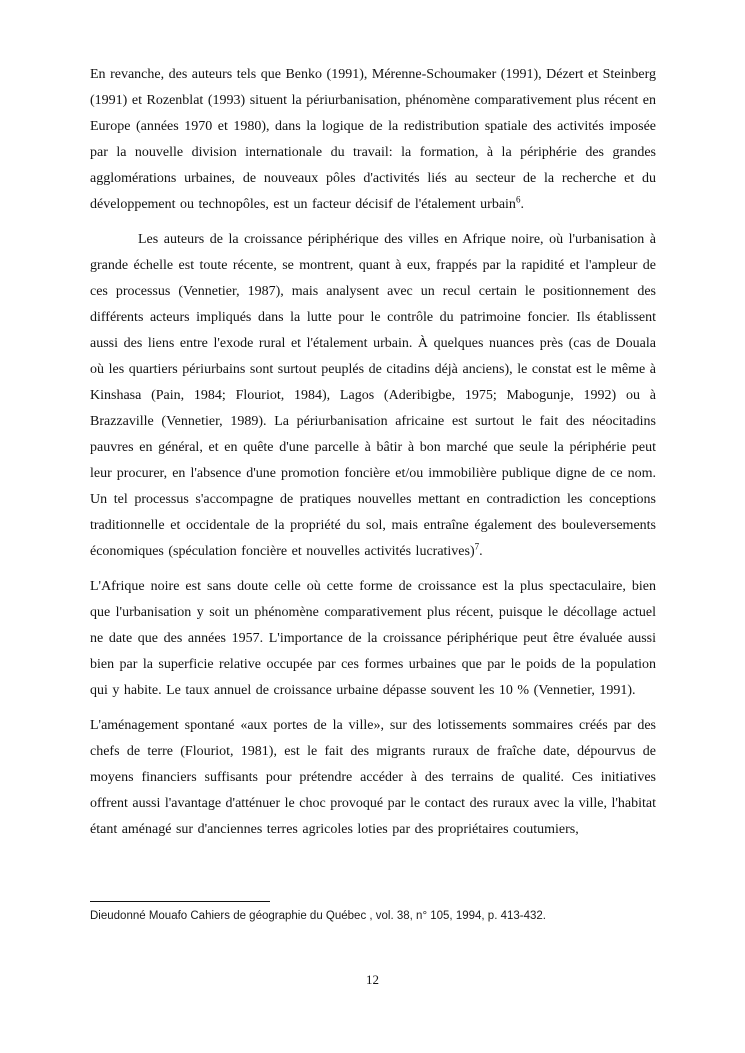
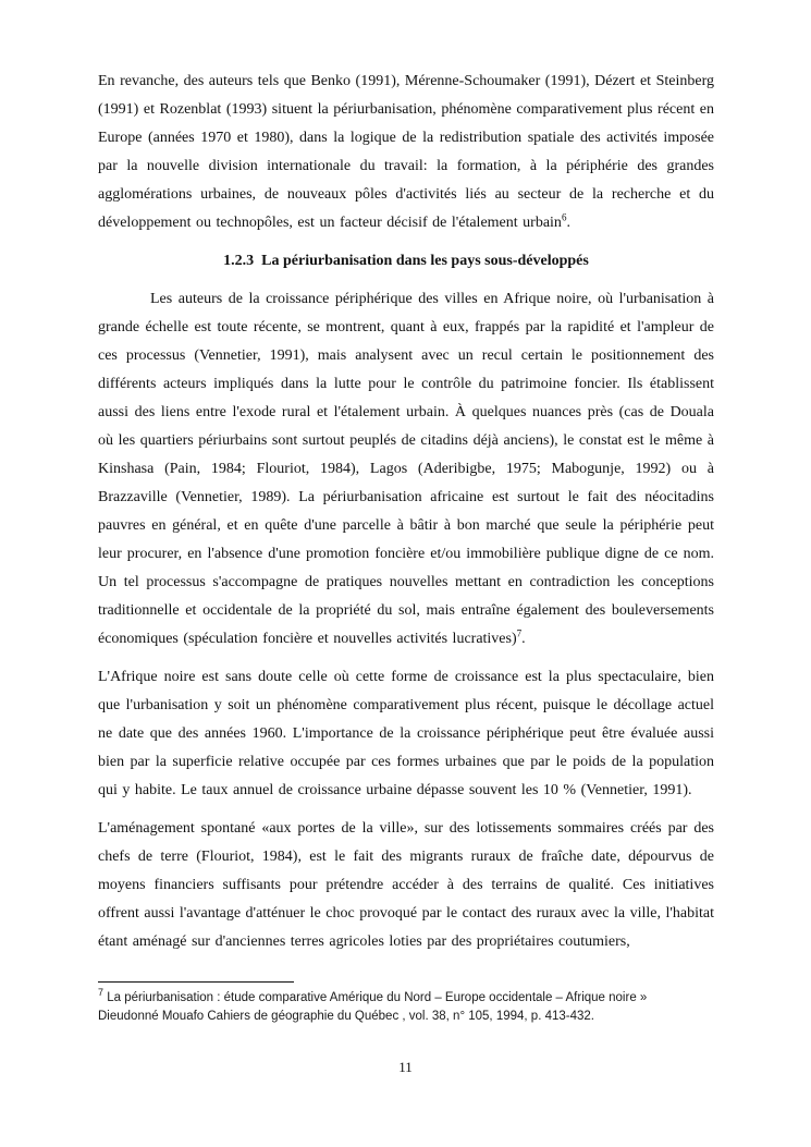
  En revanche, des auteurs tels que Benko (1991), Mérenne-Schoumaker (1991), Dézert et Steinberg (1991) et Rozenblat (1993) situent la périurbanisation, phénomène comparativement plus récent en Europe (années 1970 et 1980), dans la logique de la redistribution spatiale des activités imposée par la nouvelle division internationale du travail: la formation, à la périphérie des grandes agglomérations urbaines, de nouveaux pôles d'activités liés au secteur de la recherche et du développement ou technopôles, est un facteur décisif de l'étalement urbain6.
+ 1.2.3 La périurbanisation dans les pays sous-développés
- Les auteurs de la croissance périphérique des villes en Afrique noire, où l'urbanisation à grande échelle est toute récente, se montrent, quant à eux, frappés par la rapidité et l'ampleur de ces processus (Vennetier, 1987), mais analysent avec un recul certain le positionnement des différents acteurs impliqués dans la lutte pour le contrôle du patrimoine foncier. Ils établissent aussi des liens entre l'exode rural et l'étalement urbain. À quelques nuances près (cas de Douala où les quartiers périurbains sont surtout peuplés de citadins déjà anciens), le constat est le même à Kinshasa (Pain, 1984; Flouriot, 1984), Lagos (Aderibigbe, 1975; Mabogunje, 1992) ou à Brazzaville (Vennetier, 1989). La périurbanisation africaine est surtout le fait des néocitadins pauvres en général, et en quête d'une parcelle à bâtir à bon marché que seule la périphérie peut leur procurer, en l'absence d'une promotion foncière et/ou immobilière publique digne de ce nom. Un tel processus s'accompagne de pratiques nouvelles mettant en contradiction les conceptions traditionnelle et occidentale de la propriété du sol, mais entraîne également des bouleversements économiques (spéculation foncière et nouvelles activités lucratives)7.
+ Les auteurs de la croissance périphérique des villes en Afrique noire, où l'urbanisation à grande échelle est toute récente, se montrent, quant à eux, frappés par la rapidité et l'ampleur de ces processus (Vennetier, 1991), mais analysent avec un recul certain le positionnement des différents acteurs impliqués dans la lutte pour le contrôle du patrimoine foncier. Ils établissent aussi des liens entre l'exode rural et l'étalement urbain. À quelques nuances près (cas de Douala où les quartiers périurbains sont surtout peuplés de citadins déjà anciens), le constat est le même à Kinshasa (Pain, 1984; Flouriot, 1984), Lagos (Aderibigbe, 1975; Mabogunje, 1992) ou à Brazzaville (Vennetier, 1989). La périurbanisation africaine est surtout le fait des néocitadins pauvres en général, et en quête d'une parcelle à bâtir à bon marché que seule la périphérie peut leur procurer, en l'absence d'une promotion foncière et/ou immobilière publique digne de ce nom. Un tel processus s'accompagne de pratiques nouvelles mettant en contradiction les conceptions traditionnelle et occidentale de la propriété du sol, mais entraîne également des bouleversements économiques (spéculation foncière et nouvelles activités lucratives)7.
- L'Afrique noire est sans doute celle où cette forme de croissance est la plus spectaculaire, bien que l'urbanisation y soit un phénomène comparativement plus récent, puisque le décollage actuel ne date que des années 1957. L'importance de la croissance périphérique peut être évaluée aussi bien par la superficie relative occupée par ces formes urbaines que par le poids de la population qui y habite. Le taux annuel de croissance urbaine dépasse souvent les 10 % (Vennetier, 1991).
+ L'Afrique noire est sans doute celle où cette forme de croissance est la plus spectaculaire, bien que l'urbanisation y soit un phénomène comparativement plus récent, puisque le décollage actuel ne date que des années 1960. L'importance de la croissance périphérique peut être évaluée aussi bien par la superficie relative occupée par ces formes urbaines que par le poids de la population qui y habite. Le taux annuel de croissance urbaine dépasse souvent les 10 % (Vennetier, 1991).
- L'aménagement spontané «aux portes de la ville», sur des lotissements sommaires créés par des chefs de terre (Flouriot, 1981), est le fait des migrants ruraux de fraîche date, dépourvus de moyens financiers suffisants pour prétendre accéder à des terrains de qualité. Ces initiatives offrent aussi l'avantage d'atténuer le choc provoqué par le contact des ruraux avec la ville, l'habitat étant aménagé sur d'anciennes terres agricoles loties par des propriétaires coutumiers,
+ L'aménagement spontané «aux portes de la ville», sur des lotissements sommaires créés par des chefs de terre (Flouriot, 1984), est le fait des migrants ruraux de fraîche date, dépourvus de moyens financiers suffisants pour prétendre accéder à des terrains de qualité. Ces initiatives offrent aussi l'avantage d'atténuer le choc provoqué par le contact des ruraux avec la ville, l'habitat étant aménagé sur d'anciennes terres agricoles loties par des propriétaires coutumiers,
+ 7 La périurbanisation : étude comparative Amérique du Nord – Europe occidentale – Afrique noire »
  Dieudonné Mouafo Cahiers de géographie du Québec , vol. 38, n° 105, 1994, p. 413-432.
- 12
+ 11
